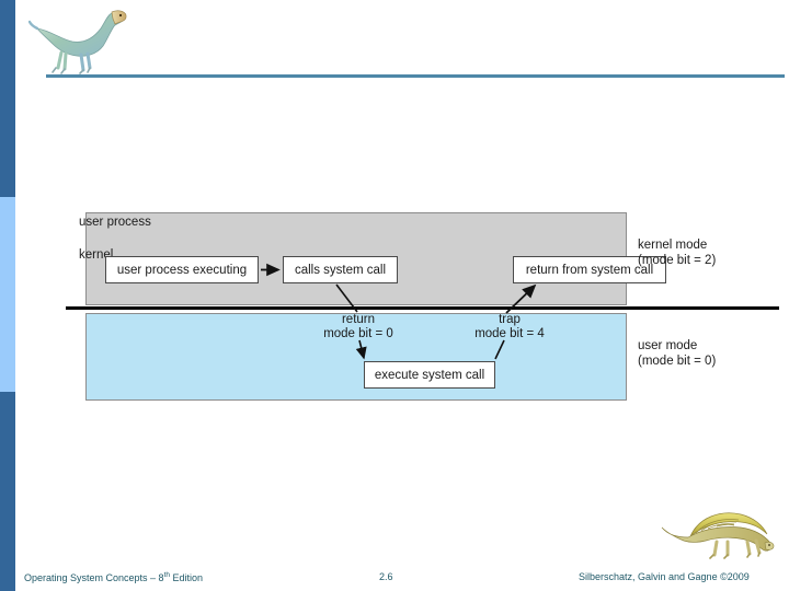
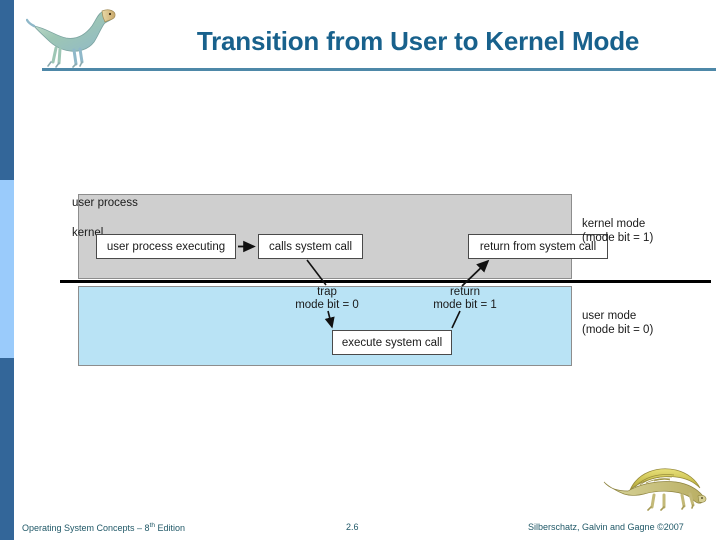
+ Transition from User to Kernel Mode
  user process
  kernel
  user process executing
  calls system call
  return from system call
  execute system call
- return
+ trap
  mode bit = 0
- trap
+ return
- mode bit = 4
+ mode bit = 1
  kernel mode
- (mode bit = 2)
+ (mode bit = 1)
  user mode
  (mode bit = 0)
  Operating System Concepts – 8 Edition
  2.6
- Silberschatz, Galvin and Gagne ©2009
+ Silberschatz, Galvin and Gagne ©2007
